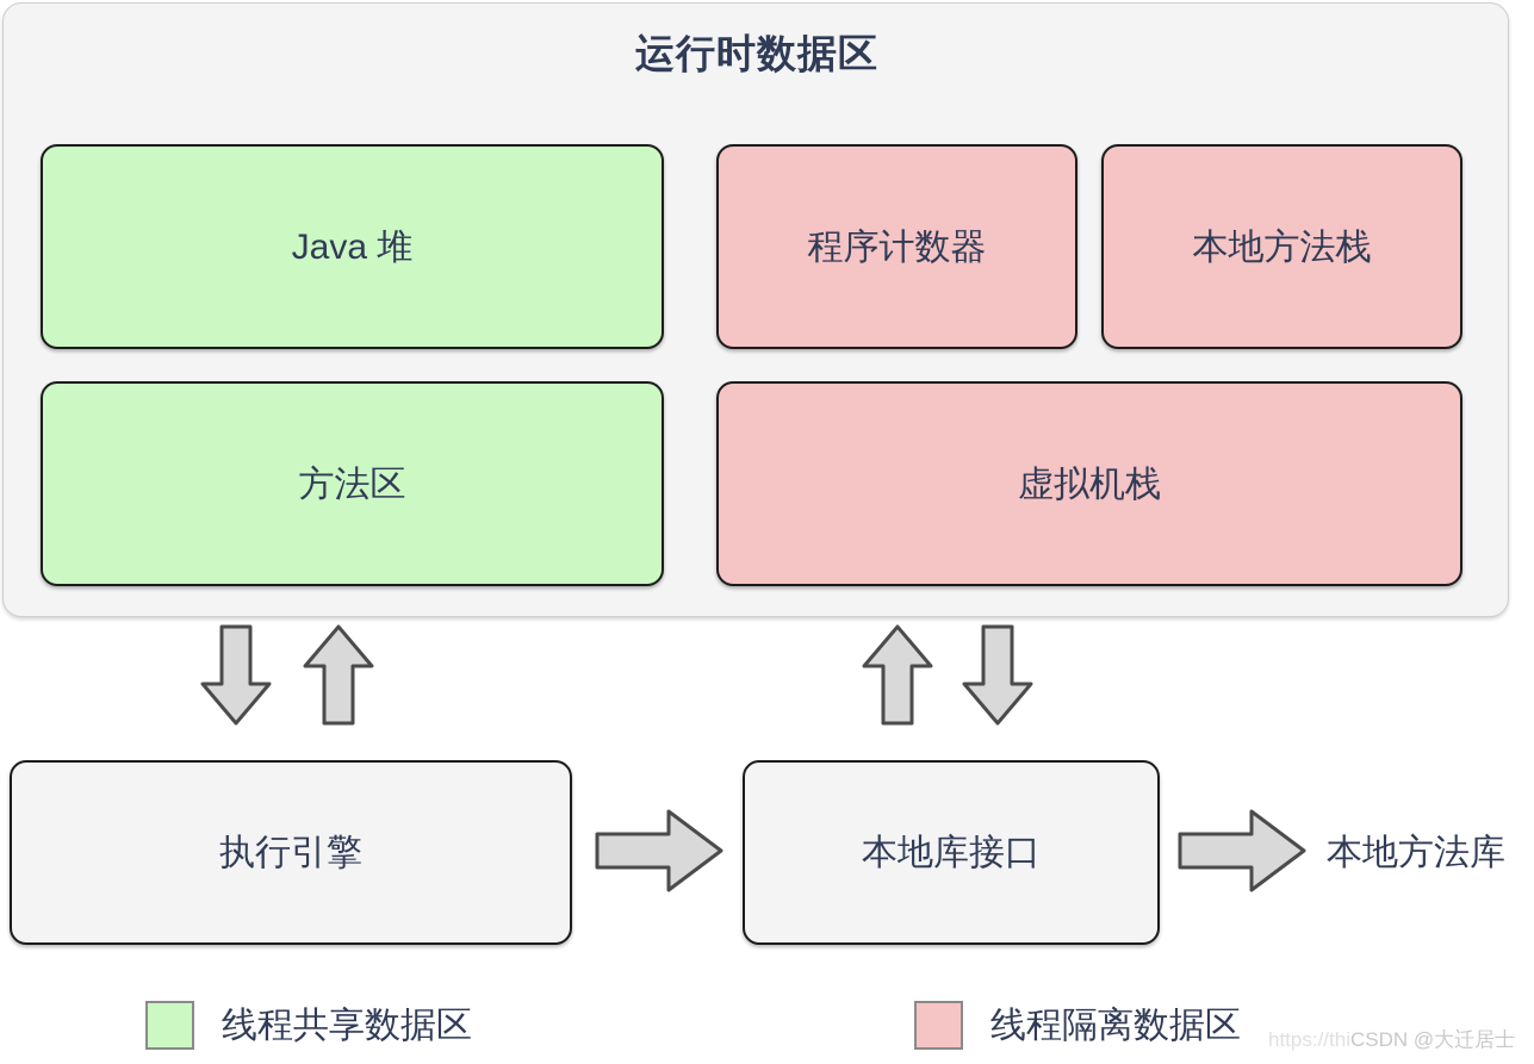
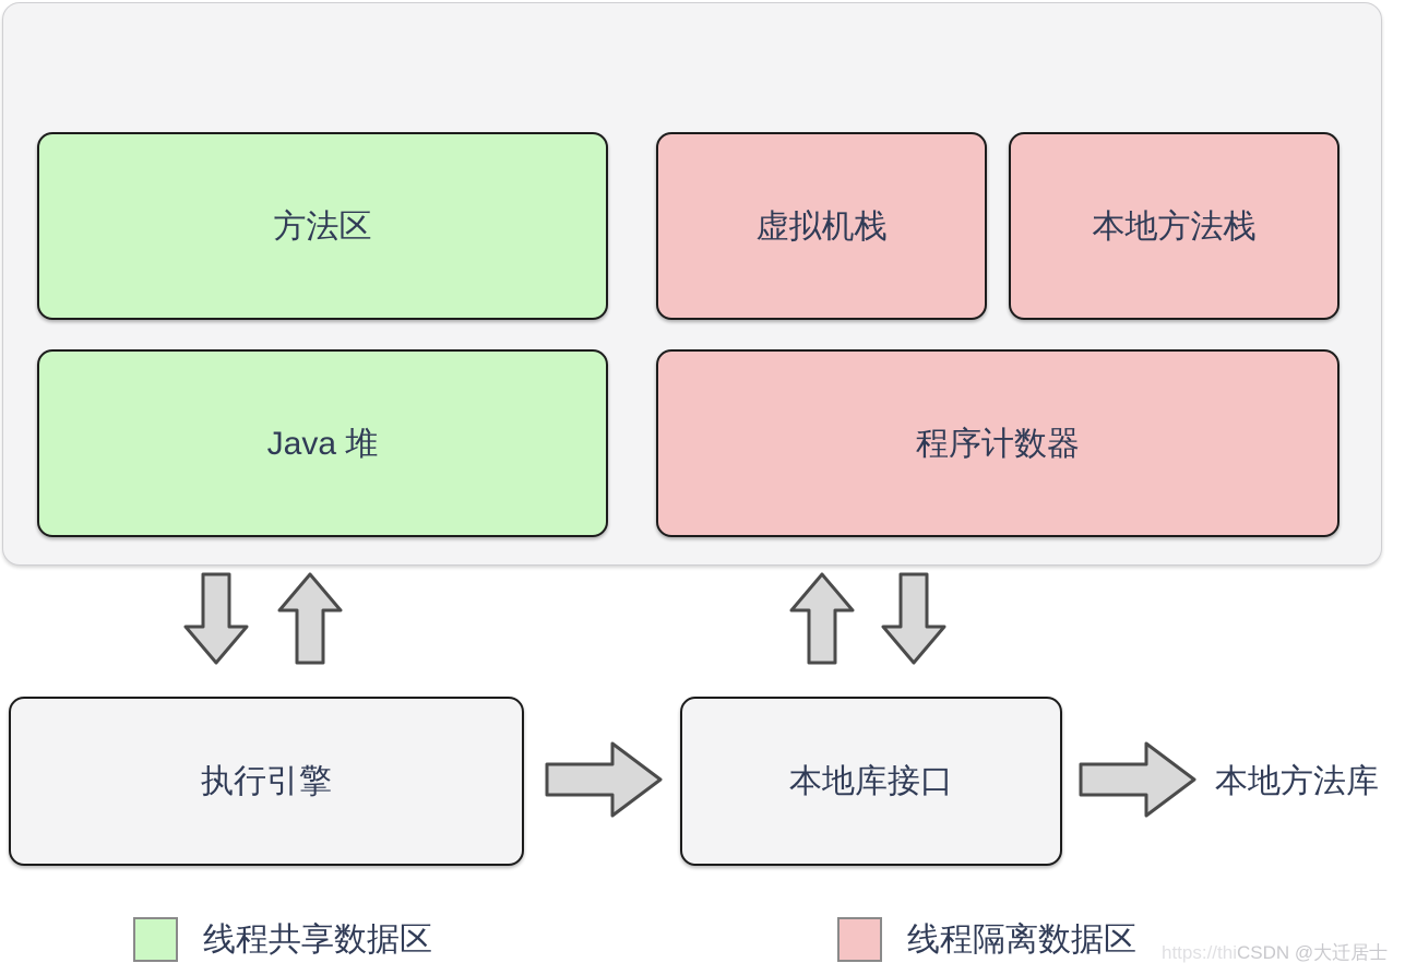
- 运行时数据区
- Java 堆
+ 方法区
- 程序计数器
+ 虚拟机栈
  本地方法栈
- 方法区
+ Java 堆
- 虚拟机栈
+ 程序计数器
  执行引擎
  本地库接口
  本地方法库
  线程共享数据区
  线程隔离数据区
  https://thiCSDN @大迁居士
